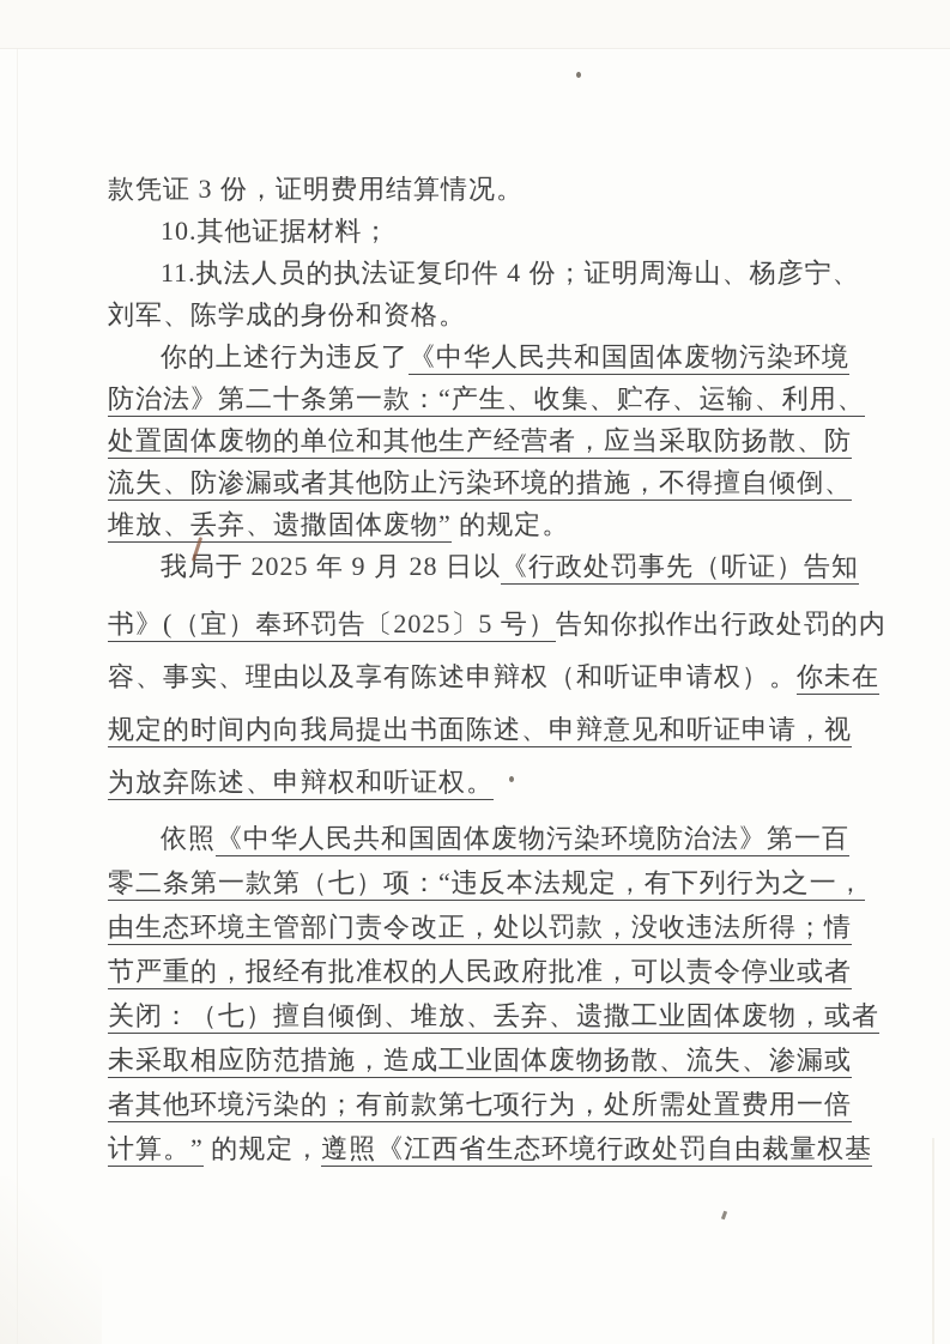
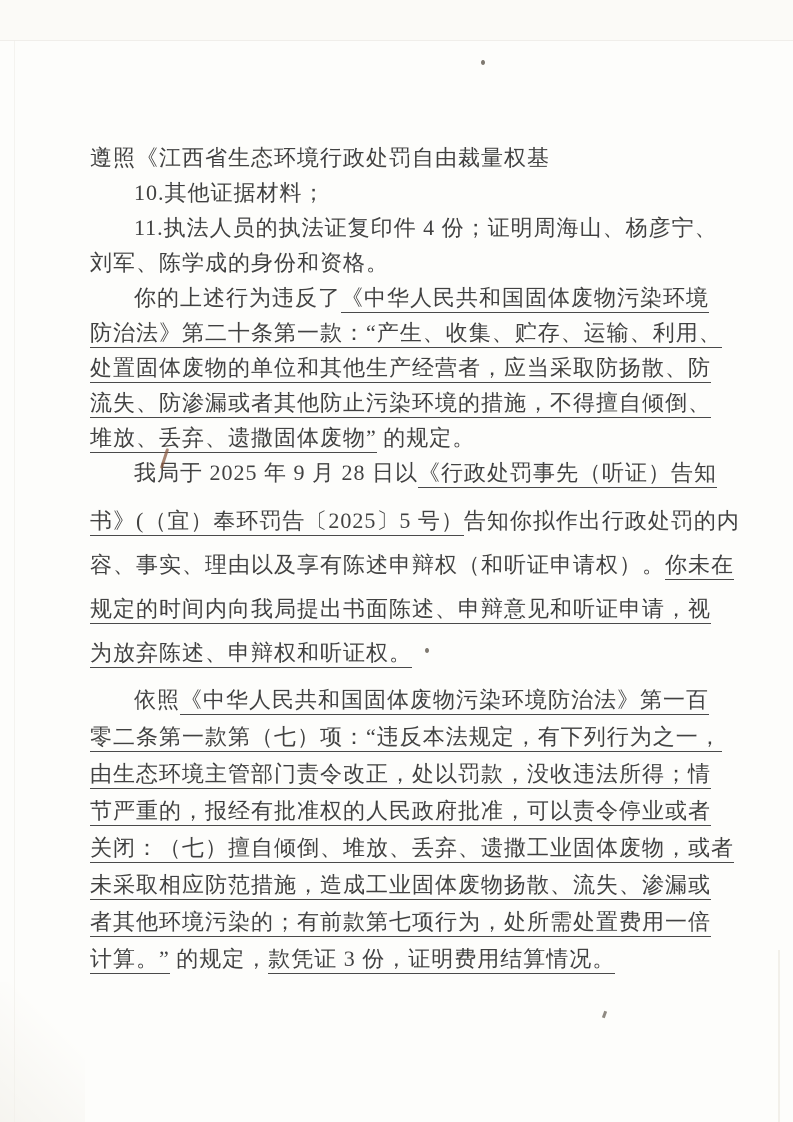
- 款凭证 3 份，证明费用结算情况。
+ 遵照《江西省生态环境行政处罚自由裁量权基
  10.其他证据材料；
  11.执法人员的执法证复印件 4 份；证明周海山、杨彦宁、
  刘军、陈学成的身份和资格。
  你的上述行为违反了《中华人民共和国固体废物污染环境
  防治法》第二十条第一款：“产生、收集、贮存、运输、利用、
  处置固体废物的单位和其他生产经营者，应当采取防扬散、防
  流失、防渗漏或者其他防止污染环境的措施，不得擅自倾倒、
  堆放、丢弃、遗撒固体废物” 的规定。
  我局于 2025 年 9 月 28 日以《行政处罚事先（听证）告知
  书》(（宜）奉环罚告〔2025〕5 号）告知你拟作出行政处罚的内
  容、事实、理由以及享有陈述申辩权（和听证申请权）。你未在
  规定的时间内向我局提出书面陈述、申辩意见和听证申请，视
  为放弃陈述、申辩权和听证权。
  依照《中华人民共和国固体废物污染环境防治法》第一百
  零二条第一款第（七）项：“违反本法规定，有下列行为之一，
  由生态环境主管部门责令改正，处以罚款，没收违法所得；情
  节严重的，报经有批准权的人民政府批准，可以责令停业或者
  关闭：（七）擅自倾倒、堆放、丢弃、遗撒工业固体废物，或者
  未采取相应防范措施，造成工业固体废物扬散、流失、渗漏或
  者其他环境污染的；有前款第七项行为，处所需处置费用一倍
- 计算。” 的规定，遵照《江西省生态环境行政处罚自由裁量权基
+ 计算。” 的规定，款凭证 3 份，证明费用结算情况。
